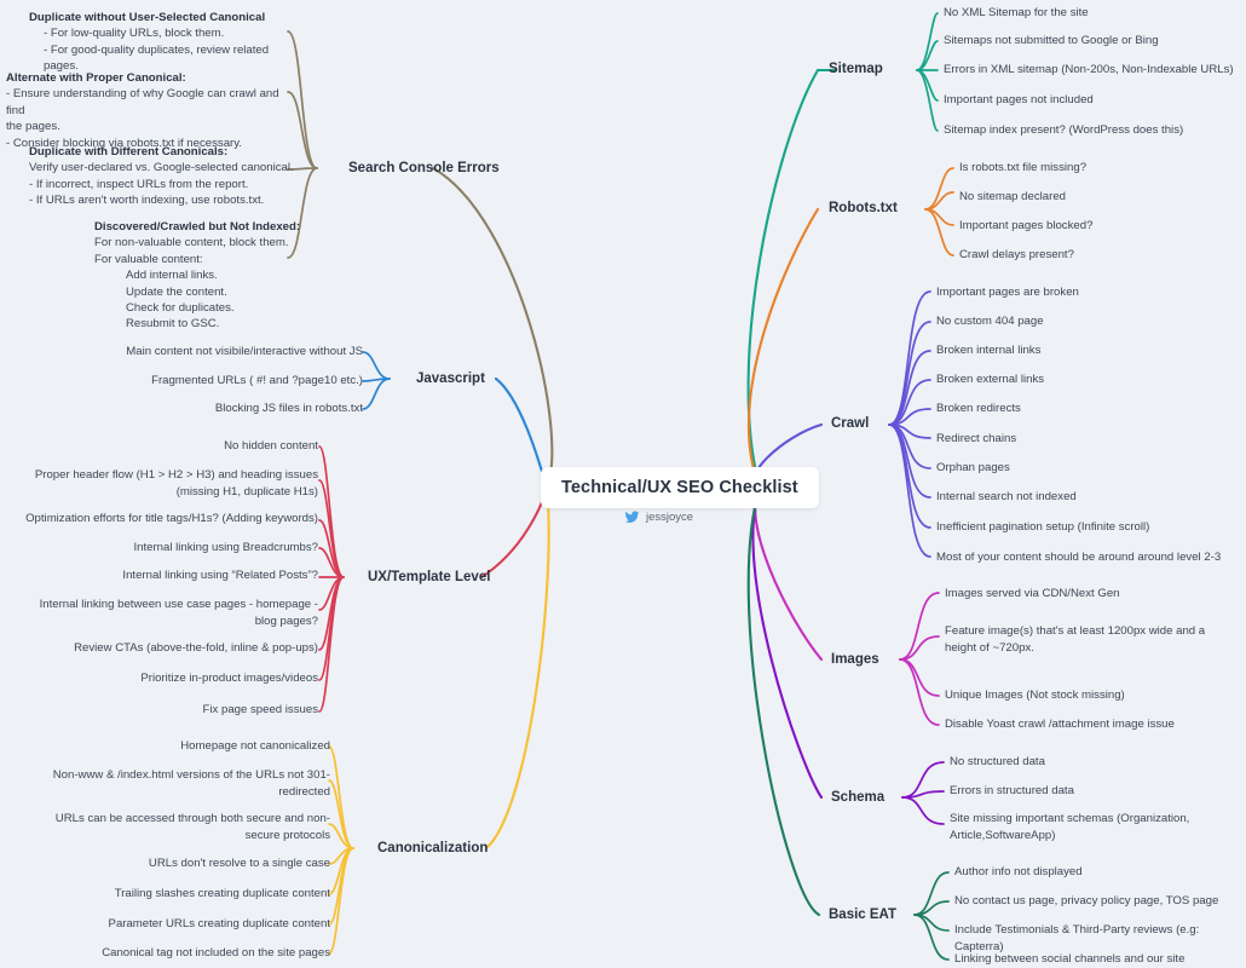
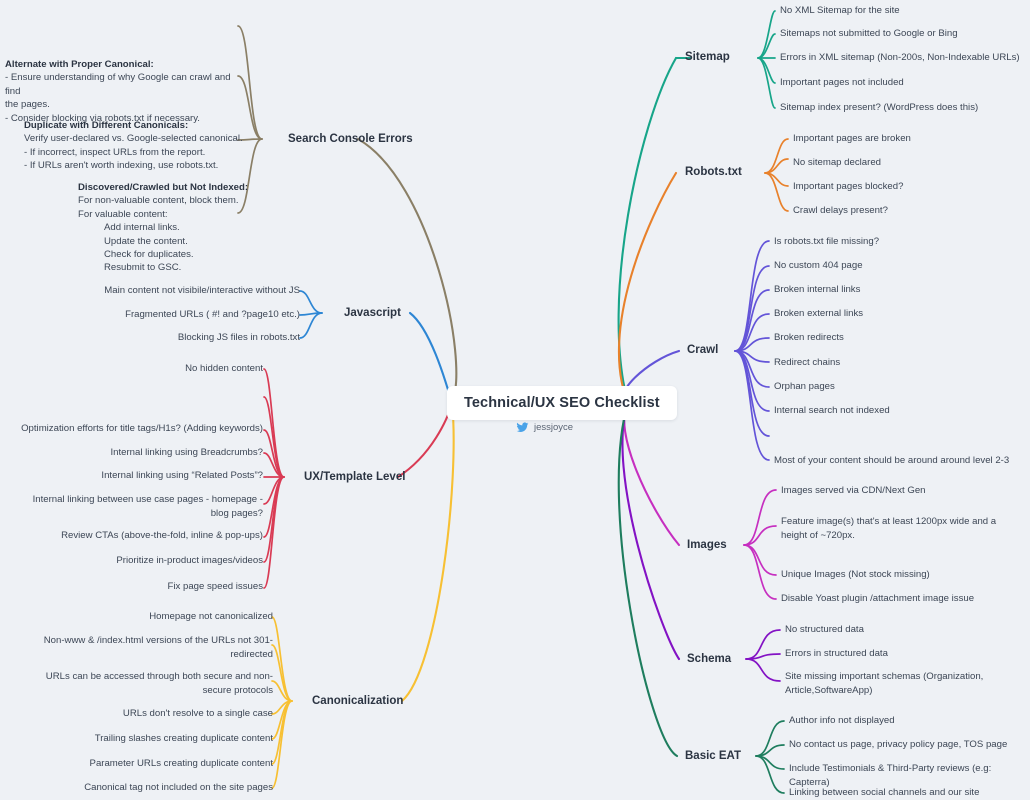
  Technical/UX SEO Checklist
  jessjoyce
  Sitemap
  Robots.txt
  Crawl
  Images
  Schema
  Basic EAT
  Search Console Errors
  Javascript
  UX/Template Level
  Canonicalization
  No XML Sitemap for the site
  Sitemaps not submitted to Google or Bing
  Errors in XML sitemap (Non-200s, Non-Indexable URLs)
  Important pages not included
  Sitemap index present? (WordPress does this)
- Is robots.txt file missing?
+ Important pages are broken
  No sitemap declared
  Important pages blocked?
  Crawl delays present?
- Important pages are broken
+ Is robots.txt file missing?
  No custom 404 page
  Broken internal links
  Broken external links
  Broken redirects
  Redirect chains
  Orphan pages
  Internal search not indexed
- Inefficient pagination setup (Infinite scroll)
  Most of your content should be around around level 2-3
  Images served via CDN/Next Gen
  Feature image(s) that's at least 1200px wide and a height of ~720px.
  Unique Images (Not stock missing)
- Disable Yoast crawl /attachment image issue
+ Disable Yoast plugin /attachment image issue
  No structured data
  Errors in structured data
  Site missing important schemas (Organization, Article,SoftwareApp)
  Author info not displayed
  No contact us page, privacy policy page, TOS page
  Include Testimonials & Third-Party reviews (e.g: Capterra)
  Linking between social channels and our site
- Duplicate without User-Selected Canonical
- - For low-quality URLs, block them.
- - For good-quality duplicates, review related pages.
  Alternate with Proper Canonical:
  - Ensure understanding of why Google can crawl and find
  the pages.
  - Consider blocking via robots.txt if necessary.
  Duplicate with Different Canonicals:
  Verify user-declared vs. Google-selected canonical.
  - If incorrect, inspect URLs from the report.
  - If URLs aren't worth indexing, use robots.txt.
  Discovered/Crawled but Not Indexed:
  For non-valuable content, block them.
  For valuable content:
  Add internal links.
  Update the content.
  Check for duplicates.
  Resubmit to GSC.
  Main content not visibile/interactive without JS
  Fragmented URLs ( #! and ?page10 etc.)
  Blocking JS files in robots.txt
  No hidden content
- Proper header flow (H1 > H2 > H3) and heading issues (missing H1, duplicate H1s)
  Optimization efforts for title tags/H1s? (Adding keywords)
  Internal linking using Breadcrumbs?
  Internal linking using “Related Posts”?
  Internal linking between use case pages - homepage - blog pages?
  Review CTAs (above-the-fold, inline & pop-ups)
  Prioritize in-product images/videos
  Fix page speed issues
  Homepage not canonicalized
  Non-www & /index.html versions of the URLs not 301-redirected
  URLs can be accessed through both secure and non-secure protocols
  URLs don't resolve to a single case
  Trailing slashes creating duplicate content
  Parameter URLs creating duplicate content
  Canonical tag not included on the site pages
